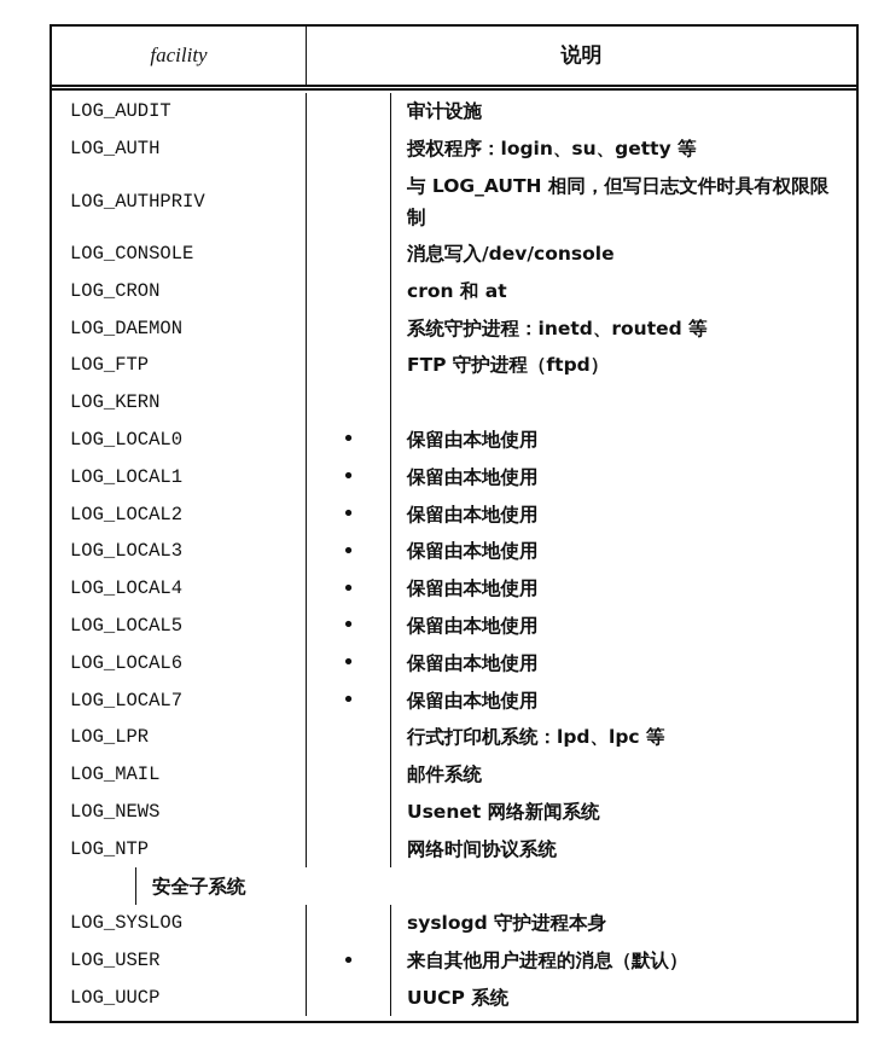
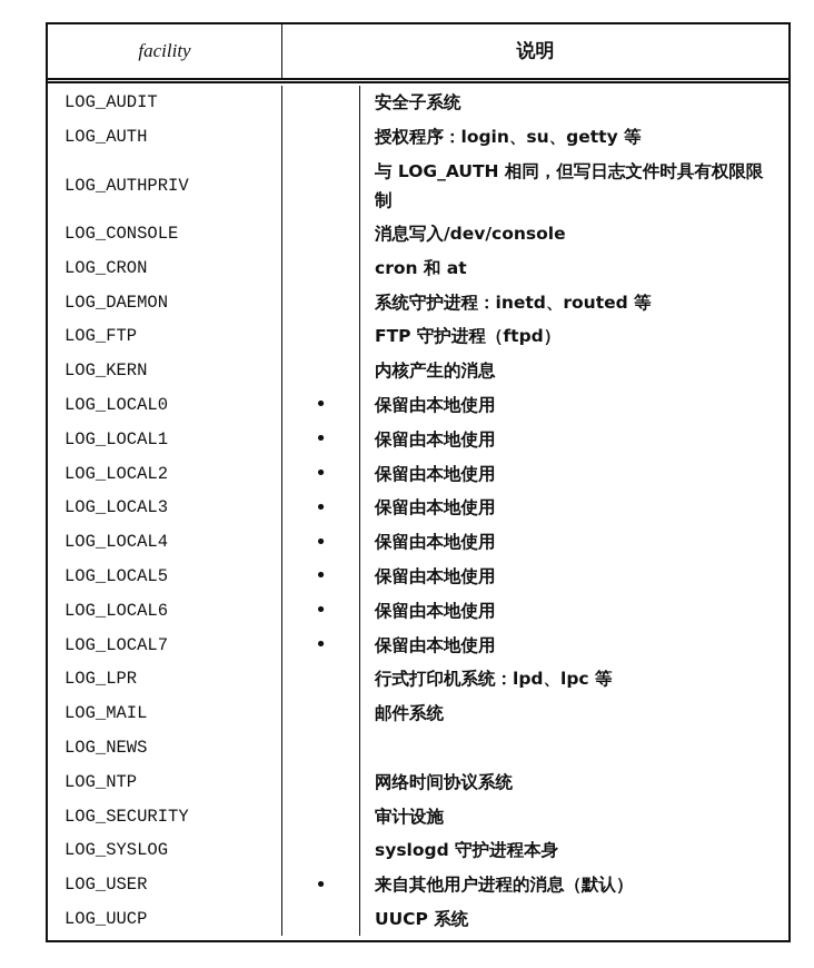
  facility
  说明
  LOG_AUDIT
- 审计设施
+ 安全子系统
  LOG_AUTH
  授权程序：login、su、getty 等
  LOG_AUTHPRIV
  与 LOG_AUTH 相同，但写日志文件时具有权限限制
  LOG_CONSOLE
  消息写入/dev/console
  LOG_CRON
  cron 和 at
  LOG_DAEMON
  系统守护进程：inetd、routed 等
  LOG_FTP
  FTP 守护进程（ftpd）
  LOG_KERN
+ 内核产生的消息
  LOG_LOCAL0
  •
  保留由本地使用
  LOG_LOCAL1
  •
  保留由本地使用
  LOG_LOCAL2
  •
  保留由本地使用
  LOG_LOCAL3
  •
  保留由本地使用
  LOG_LOCAL4
  •
  保留由本地使用
  LOG_LOCAL5
  •
  保留由本地使用
  LOG_LOCAL6
  •
  保留由本地使用
  LOG_LOCAL7
  •
  保留由本地使用
  LOG_LPR
  行式打印机系统：lpd、lpc 等
  LOG_MAIL
  邮件系统
  LOG_NEWS
- Usenet 网络新闻系统
  LOG_NTP
  网络时间协议系统
+ LOG_SECURITY
- 安全子系统
+ 审计设施
  LOG_SYSLOG
  syslogd 守护进程本身
  LOG_USER
  •
  来自其他用户进程的消息（默认）
  LOG_UUCP
  UUCP 系统
